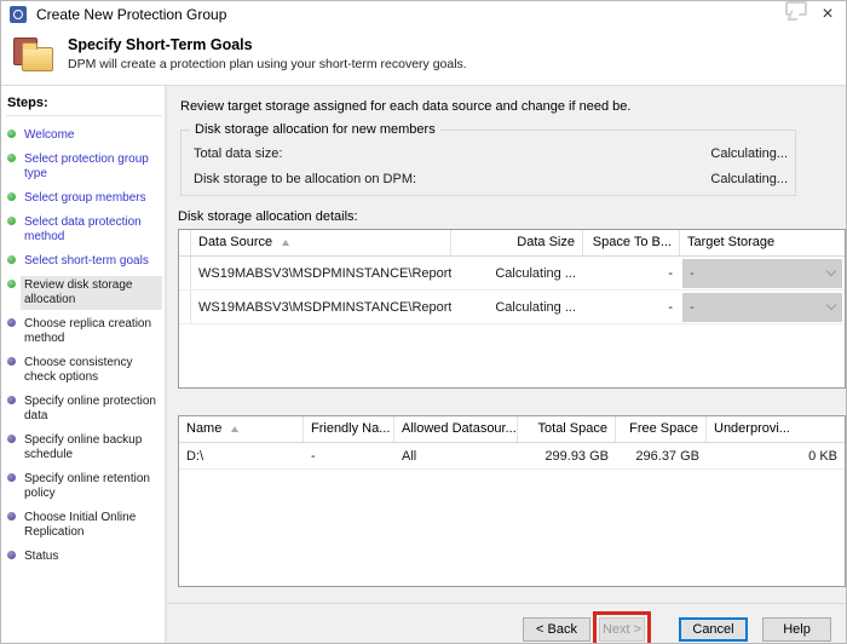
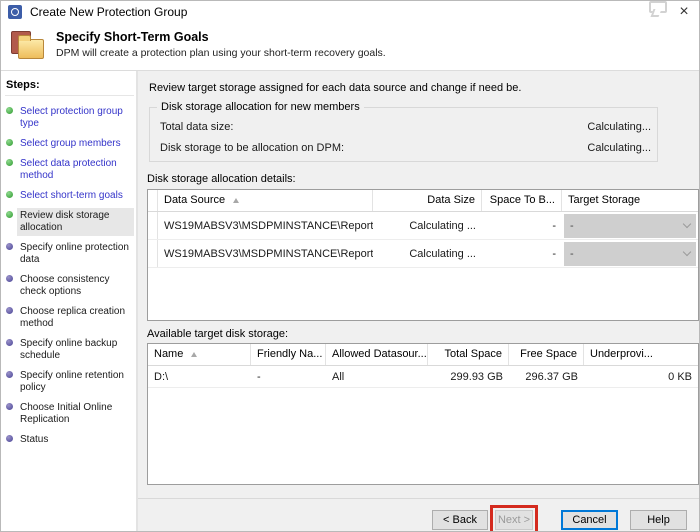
  Create New Protection Group
  ×
  Specify Short-Term Goals
  DPM will create a protection plan using your short-term recovery goals.
  Steps:
- Welcome
  Select protection group type
  Select group members
  Select data protection method
  Select short-term goals
  Review disk storage allocation
- Choose replica creation method
+ Specify online protection data
  Choose consistency check options
- Specify online protection data
+ Choose replica creation method
  Specify online backup schedule
  Specify online retention policy
  Choose Initial Online Replication
  Status
  Review target storage assigned for each data source and change if need be.
  Disk storage allocation for new members
  Total data size:
  Calculating...
  Disk storage to be allocation on DPM:
  Calculating...
  Disk storage allocation details:
  Data Source
  Data Size
  Space To B...
  Target Storage
  WS19MABSV3\MSDPMINSTANCE\Report
  Calculating ...
  -
  -
  WS19MABSV3\MSDPMINSTANCE\Report
  Calculating ...
  -
  -
+ Available target disk storage:
  Name
  Friendly Na...
  Allowed Datasour...
  Total Space
  Free Space
  Underprovi...
  D:\
  -
  All
  299.93 GB
  296.37 GB
  0 KB
  < Back
  Next >
  Cancel
  Help
